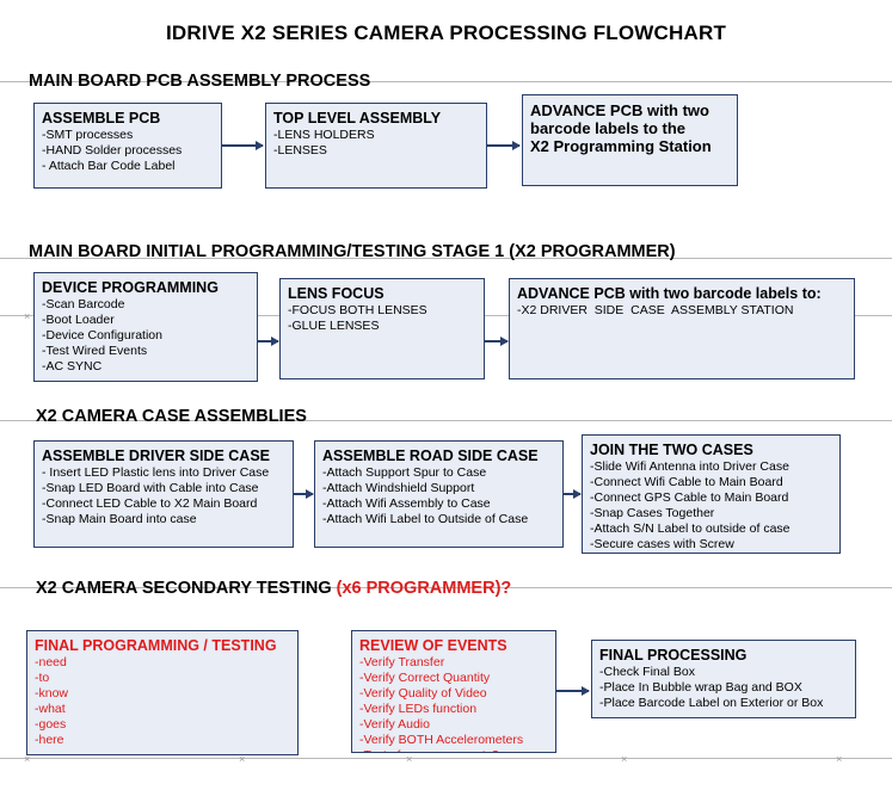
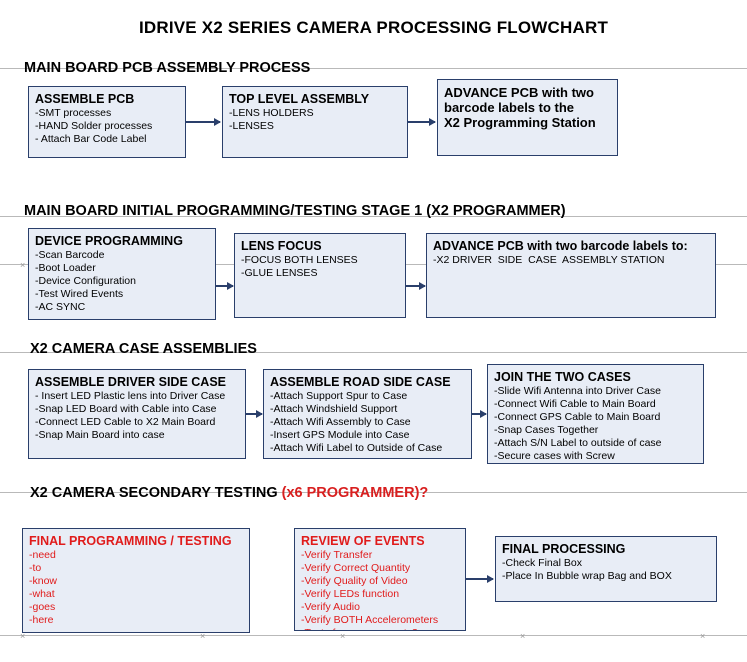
  ×
  ×
  ×
  ×
  ×
  ×
  IDRIVE X2 SERIES CAMERA PROCESSING FLOWCHART
  MAIN BOARD PCB ASSEMBLY PROCESS
  ASSEMBLE PCB
  -SMT processes
  -HAND Solder processes
  - Attach Bar Code Label
  TOP LEVEL ASSEMBLY
  -LENS HOLDERS
  -LENSES
  ADVANCE PCB with two
  barcode labels to the
  X2 Programming Station
  MAIN BOARD INITIAL PROGRAMMING/TESTING STAGE 1 (X2 PROGRAMMER)
  DEVICE PROGRAMMING
  -Scan Barcode
  -Boot Loader
  -Device Configuration
  -Test Wired Events
  -AC SYNC
  LENS FOCUS
  -FOCUS BOTH LENSES
  -GLUE LENSES
  ADVANCE PCB with two barcode labels to:
  -X2 DRIVER SIDE CASE ASSEMBLY STATION
  X2 CAMERA CASE ASSEMBLIES
  ASSEMBLE DRIVER SIDE CASE
  - Insert LED Plastic lens into Driver Case
  -Snap LED Board with Cable into Case
  -Connect LED Cable to X2 Main Board
  -Snap Main Board into case
  ASSEMBLE ROAD SIDE CASE
  -Attach Support Spur to Case
  -Attach Windshield Support
  -Attach Wifi Assembly to Case
+ -Insert GPS Module into Case
  -Attach Wifi Label to Outside of Case
  JOIN THE TWO CASES
  -Slide Wifi Antenna into Driver Case
  -Connect Wifi Cable to Main Board
  -Connect GPS Cable to Main Board
  -Snap Cases Together
  -Attach S/N Label to outside of case
  -Secure cases with Screw
  X2 CAMERA SECONDARY TESTING (x6 PROGRAMMER)?
  FINAL PROGRAMMING / TESTING
  -need
  -to
  -know
  -what
  -goes
  -here
  REVIEW OF EVENTS
  -Verify Transfer
  -Verify Correct Quantity
  -Verify Quality of Video
  -Verify LEDs function
  -Verify Audio
  -Verify BOTH Accelerometers
  FINAL PROCESSING
  -Check Final Box
  -Place In Bubble wrap Bag and BOX
- -Place Barcode Label on Exterior or Box
